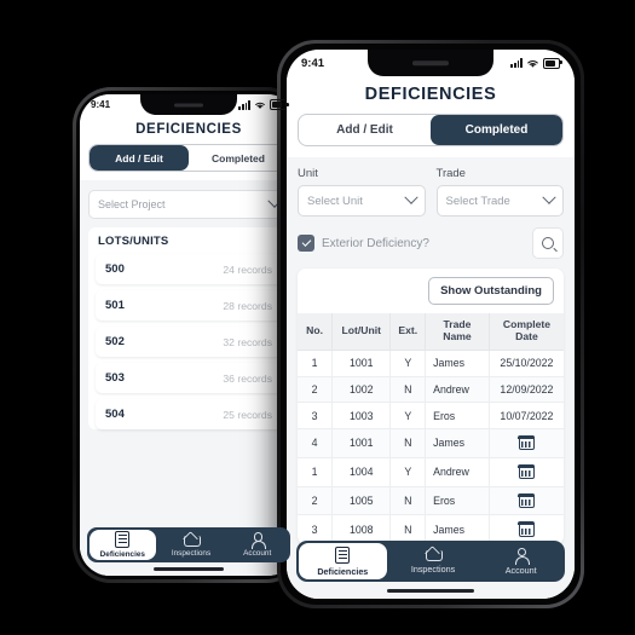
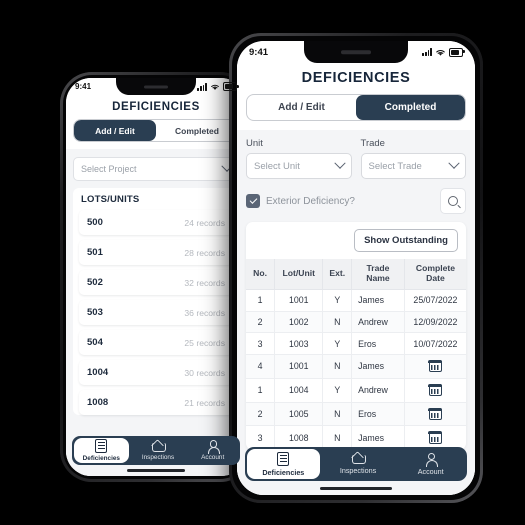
  9:41
  DEFICIENCIES
  Add / Edit
  Completed
  Select Project
  LOTS/UNITS
  500
  24 records
  501
  28 records
  502
  32 records
  503
  36 records
  504
  25 records
+ 1004
+ 30 records
+ 1008
+ 21 records
  9:41
  DEFICIENCIES
  Add / Edit
  Completed
  Unit
  Select Unit
  Trade
  Select Trade
  Exterior Deficiency?
  Show Outstanding
  No.	Lot/Unit	Ext.	Trade Name	Complete Date
- 1	1001	Y	James	25/10/2022
+ 1	1001	Y	James	25/07/2022
  2	1002	N	Andrew	12/09/2022
  3	1003	Y	Eros	10/07/2022
  4	1001	N	James
  1	1004	Y	Andrew
  2	1005	N	Eros
  3	1008	N	James
  Deficiencies
  Inspections
  Account
